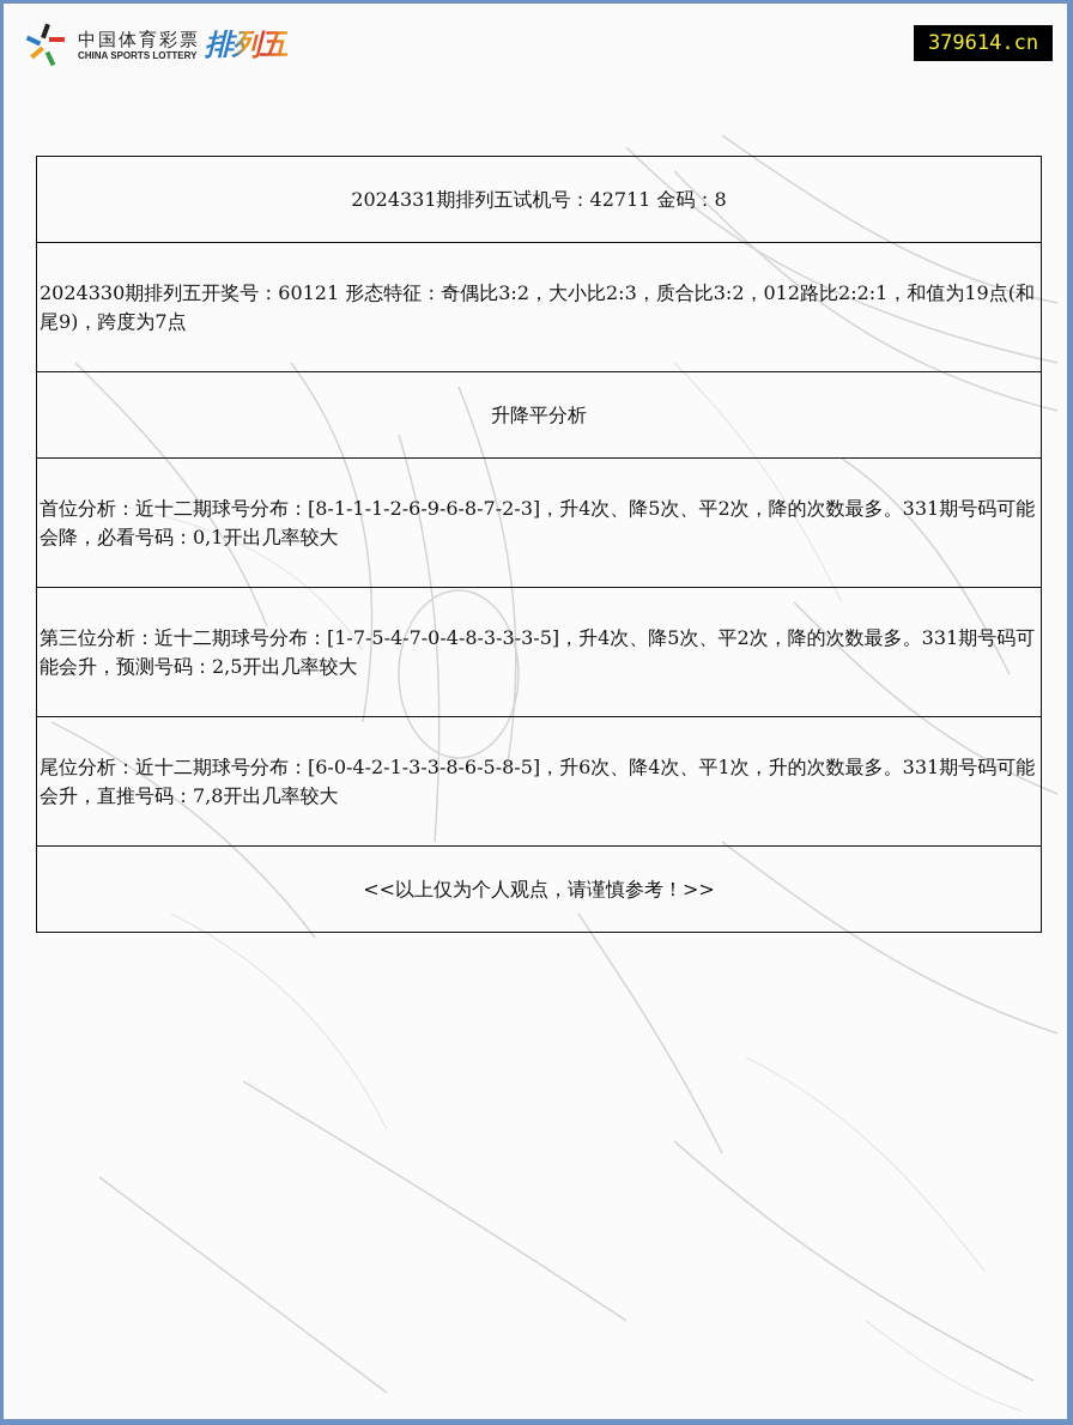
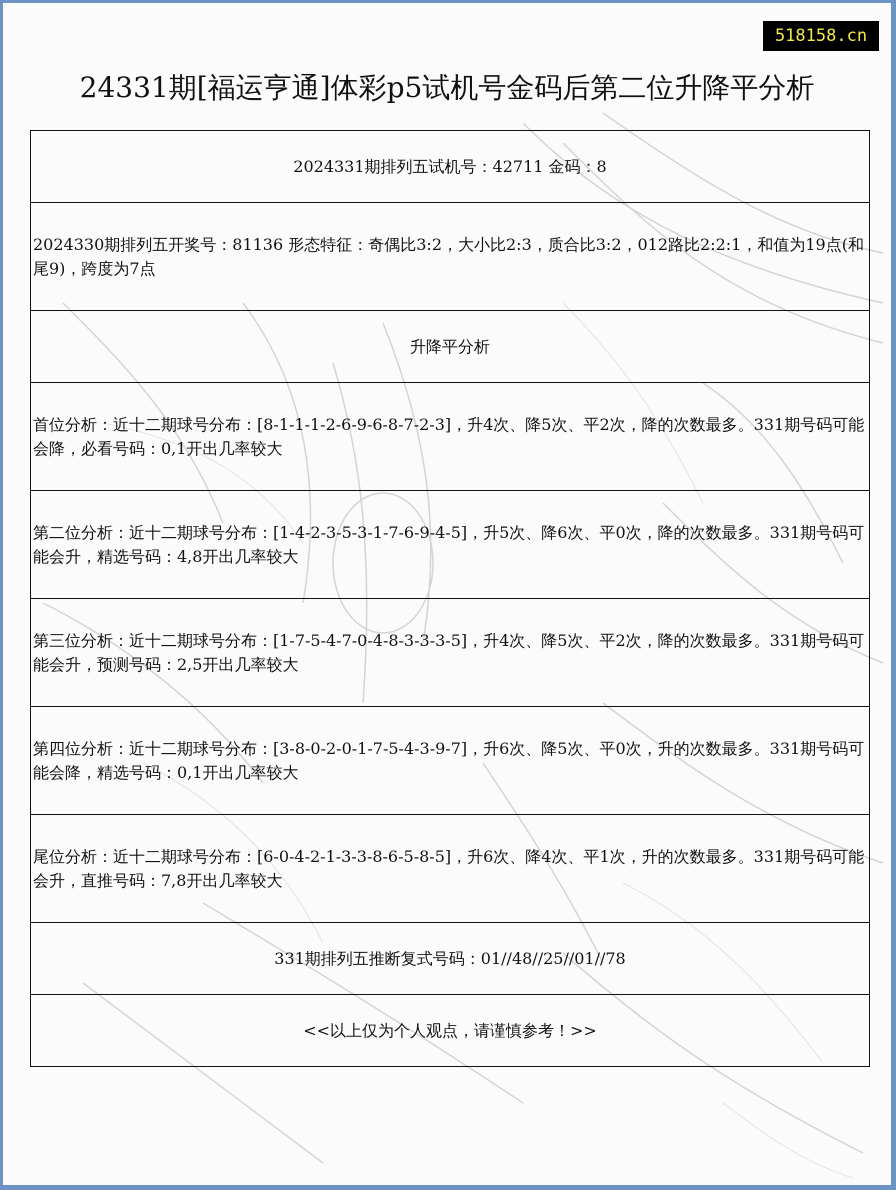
- 中国体育彩票
- CHINA SPORTS LOTTERY
- 排列五
- 379614.cn
+ 518158.cn
+ 24331期[福运亨通]体彩p5试机号金码后第二位升降平分析
  2024331期排列五试机号：42711 金码：8
- 2024330期排列五开奖号：60121 形态特征：奇偶比3:2，大小比2:3，质合比3:2，012路比2:2:1，和值为19点(和尾9)，跨度为7点
+ 2024330期排列五开奖号：81136 形态特征：奇偶比3:2，大小比2:3，质合比3:2，012路比2:2:1，和值为19点(和尾9)，跨度为7点
  升降平分析
  首位分析：近十二期球号分布：[8-1-1-1-2-6-9-6-8-7-2-3]，升4次、降5次、平2次，降的次数最多。331期号码可能会降，必看号码：0,1开出几率较大
+ 第二位分析：近十二期球号分布：[1-4-2-3-5-3-1-7-6-9-4-5]，升5次、降6次、平0次，降的次数最多。331期号码可能会升，精选号码：4,8开出几率较大
  第三位分析：近十二期球号分布：[1-7-5-4-7-0-4-8-3-3-3-5]，升4次、降5次、平2次，降的次数最多。331期号码可能会升，预测号码：2,5开出几率较大
+ 第四位分析：近十二期球号分布：[3-8-0-2-0-1-7-5-4-3-9-7]，升6次、降5次、平0次，升的次数最多。331期号码可能会降，精选号码：0,1开出几率较大
  尾位分析：近十二期球号分布：[6-0-4-2-1-3-3-8-6-5-8-5]，升6次、降4次、平1次，升的次数最多。331期号码可能会升，直推号码：7,8开出几率较大
+ 331期排列五推断复式号码：01//48//25//01//78
  <<以上仅为个人观点，请谨慎参考！>>
